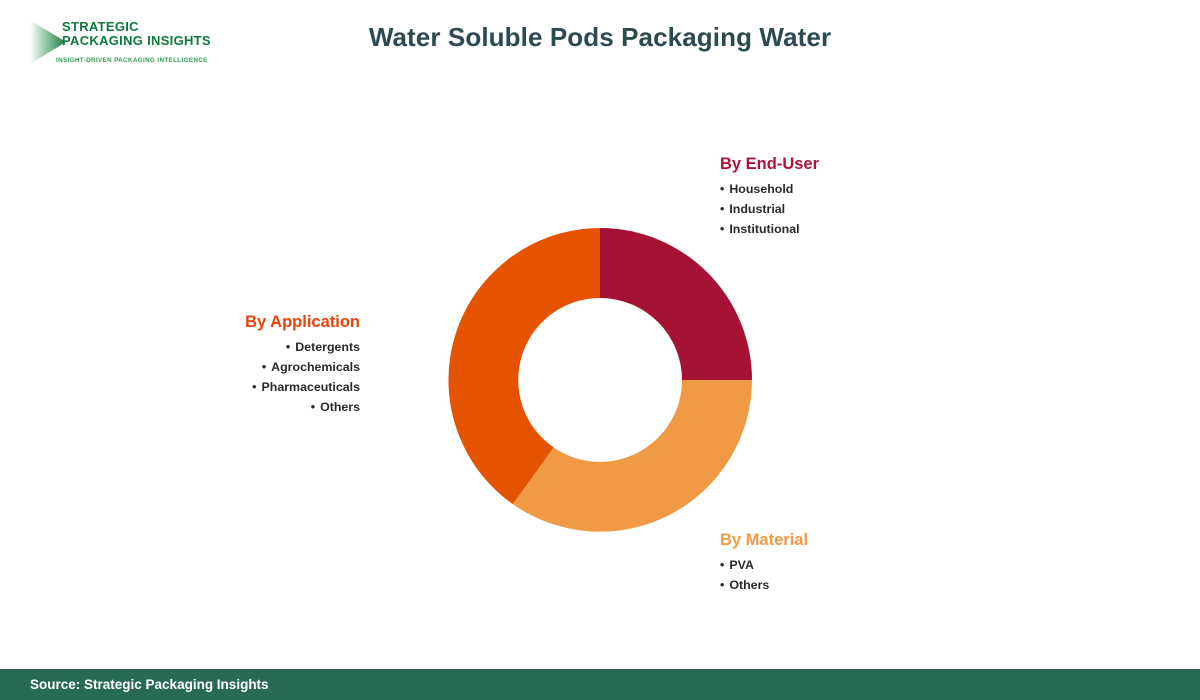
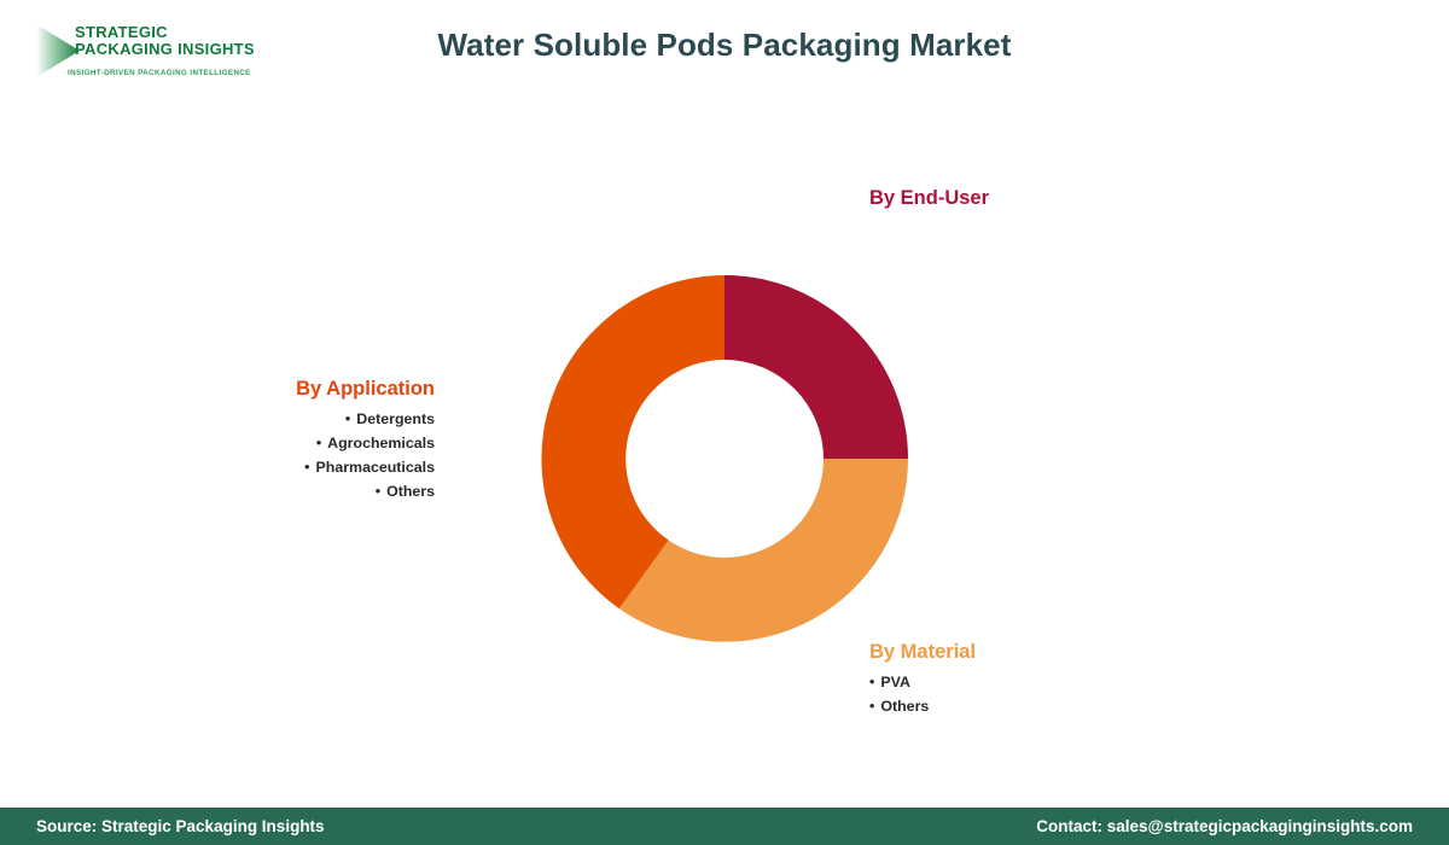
  STRATEGIC
  PACKAGING INSIGHTS
- Water Soluble Pods Packaging Water
+ Water Soluble Pods Packaging Market
  By End-User
- Household
- Industrial
- Institutional
  By Application
  Detergents
  Agrochemicals
  Pharmaceuticals
  Others
  By Material
  PVA
  Others
  Source: Strategic Packaging Insights
+ Contact: sales@strategicpackaginginsights.com
